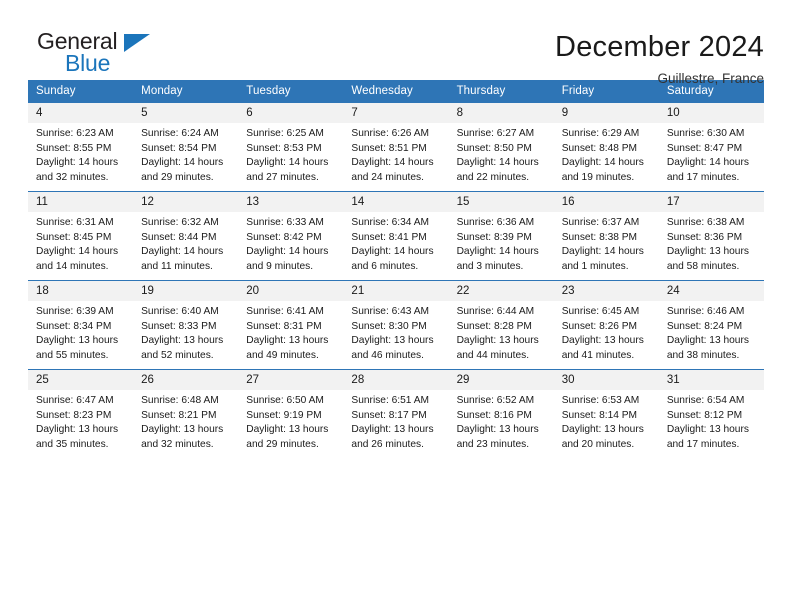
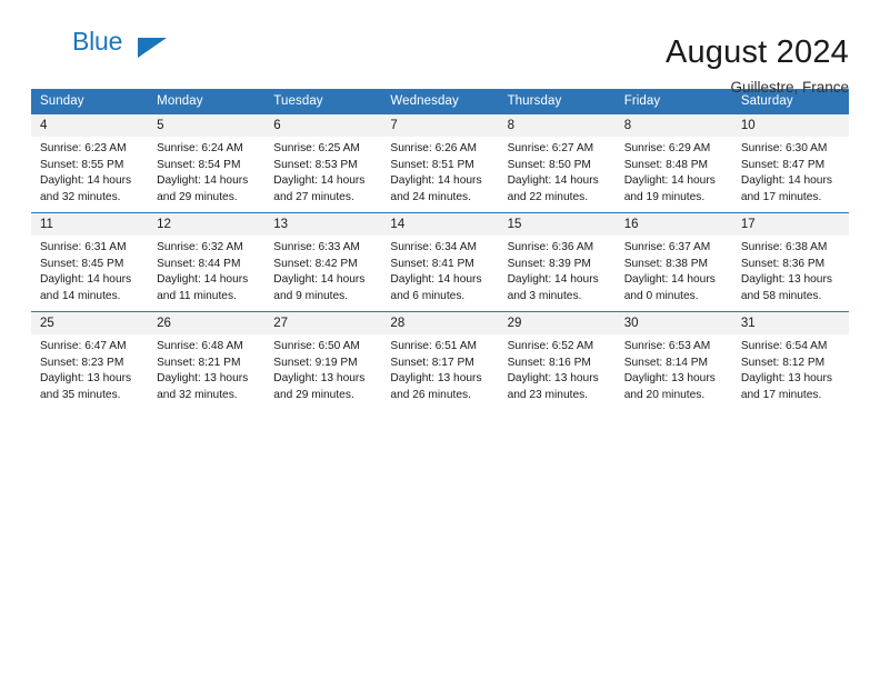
- General
  Blue
- December 2024
+ August 2024
  Guillestre, France
  Sunday	Monday	Tuesday	Wednesday	Thursday	Friday	Saturday
- 4Sunrise: 6:23 AMSunset: 8:55 PMDaylight: 14 hoursand 32 minutes.	5Sunrise: 6:24 AMSunset: 8:54 PMDaylight: 14 hoursand 29 minutes.	6Sunrise: 6:25 AMSunset: 8:53 PMDaylight: 14 hoursand 27 minutes.	7Sunrise: 6:26 AMSunset: 8:51 PMDaylight: 14 hoursand 24 minutes.	8Sunrise: 6:27 AMSunset: 8:50 PMDaylight: 14 hoursand 22 minutes.	9Sunrise: 6:29 AMSunset: 8:48 PMDaylight: 14 hoursand 19 minutes.	10Sunrise: 6:30 AMSunset: 8:47 PMDaylight: 14 hoursand 17 minutes.
+ 4Sunrise: 6:23 AMSunset: 8:55 PMDaylight: 14 hoursand 32 minutes.	5Sunrise: 6:24 AMSunset: 8:54 PMDaylight: 14 hoursand 29 minutes.	6Sunrise: 6:25 AMSunset: 8:53 PMDaylight: 14 hoursand 27 minutes.	7Sunrise: 6:26 AMSunset: 8:51 PMDaylight: 14 hoursand 24 minutes.	8Sunrise: 6:27 AMSunset: 8:50 PMDaylight: 14 hoursand 22 minutes.	8Sunrise: 6:29 AMSunset: 8:48 PMDaylight: 14 hoursand 19 minutes.	10Sunrise: 6:30 AMSunset: 8:47 PMDaylight: 14 hoursand 17 minutes.
- 11Sunrise: 6:31 AMSunset: 8:45 PMDaylight: 14 hoursand 14 minutes.	12Sunrise: 6:32 AMSunset: 8:44 PMDaylight: 14 hoursand 11 minutes.	13Sunrise: 6:33 AMSunset: 8:42 PMDaylight: 14 hoursand 9 minutes.	14Sunrise: 6:34 AMSunset: 8:41 PMDaylight: 14 hoursand 6 minutes.	15Sunrise: 6:36 AMSunset: 8:39 PMDaylight: 14 hoursand 3 minutes.	16Sunrise: 6:37 AMSunset: 8:38 PMDaylight: 14 hoursand 1 minutes.	17Sunrise: 6:38 AMSunset: 8:36 PMDaylight: 13 hoursand 58 minutes.
+ 11Sunrise: 6:31 AMSunset: 8:45 PMDaylight: 14 hoursand 14 minutes.	12Sunrise: 6:32 AMSunset: 8:44 PMDaylight: 14 hoursand 11 minutes.	13Sunrise: 6:33 AMSunset: 8:42 PMDaylight: 14 hoursand 9 minutes.	14Sunrise: 6:34 AMSunset: 8:41 PMDaylight: 14 hoursand 6 minutes.	15Sunrise: 6:36 AMSunset: 8:39 PMDaylight: 14 hoursand 3 minutes.	16Sunrise: 6:37 AMSunset: 8:38 PMDaylight: 14 hoursand 0 minutes.	17Sunrise: 6:38 AMSunset: 8:36 PMDaylight: 13 hoursand 58 minutes.
- 18Sunrise: 6:39 AMSunset: 8:34 PMDaylight: 13 hoursand 55 minutes.	19Sunrise: 6:40 AMSunset: 8:33 PMDaylight: 13 hoursand 52 minutes.	20Sunrise: 6:41 AMSunset: 8:31 PMDaylight: 13 hoursand 49 minutes.	21Sunrise: 6:43 AMSunset: 8:30 PMDaylight: 13 hoursand 46 minutes.	22Sunrise: 6:44 AMSunset: 8:28 PMDaylight: 13 hoursand 44 minutes.	23Sunrise: 6:45 AMSunset: 8:26 PMDaylight: 13 hoursand 41 minutes.	24Sunrise: 6:46 AMSunset: 8:24 PMDaylight: 13 hoursand 38 minutes.
  25Sunrise: 6:47 AMSunset: 8:23 PMDaylight: 13 hoursand 35 minutes.	26Sunrise: 6:48 AMSunset: 8:21 PMDaylight: 13 hoursand 32 minutes.	27Sunrise: 6:50 AMSunset: 9:19 PMDaylight: 13 hoursand 29 minutes.	28Sunrise: 6:51 AMSunset: 8:17 PMDaylight: 13 hoursand 26 minutes.	29Sunrise: 6:52 AMSunset: 8:16 PMDaylight: 13 hoursand 23 minutes.	30Sunrise: 6:53 AMSunset: 8:14 PMDaylight: 13 hoursand 20 minutes.	31Sunrise: 6:54 AMSunset: 8:12 PMDaylight: 13 hoursand 17 minutes.
